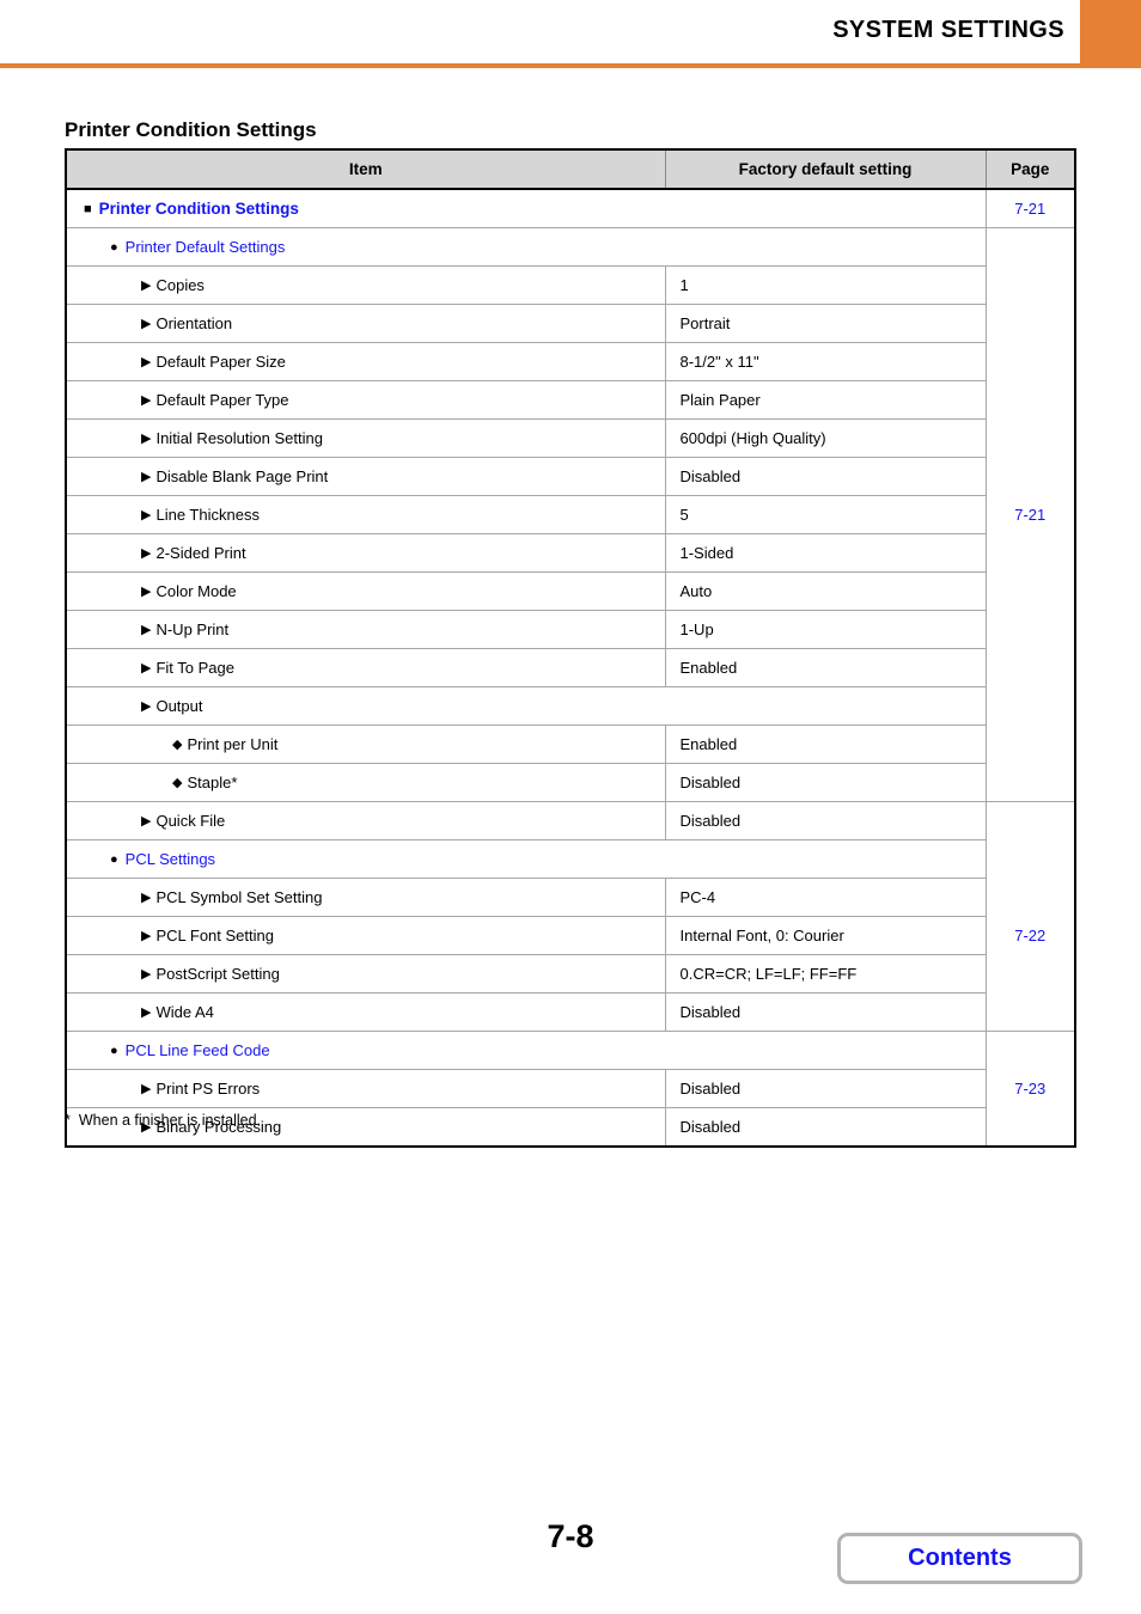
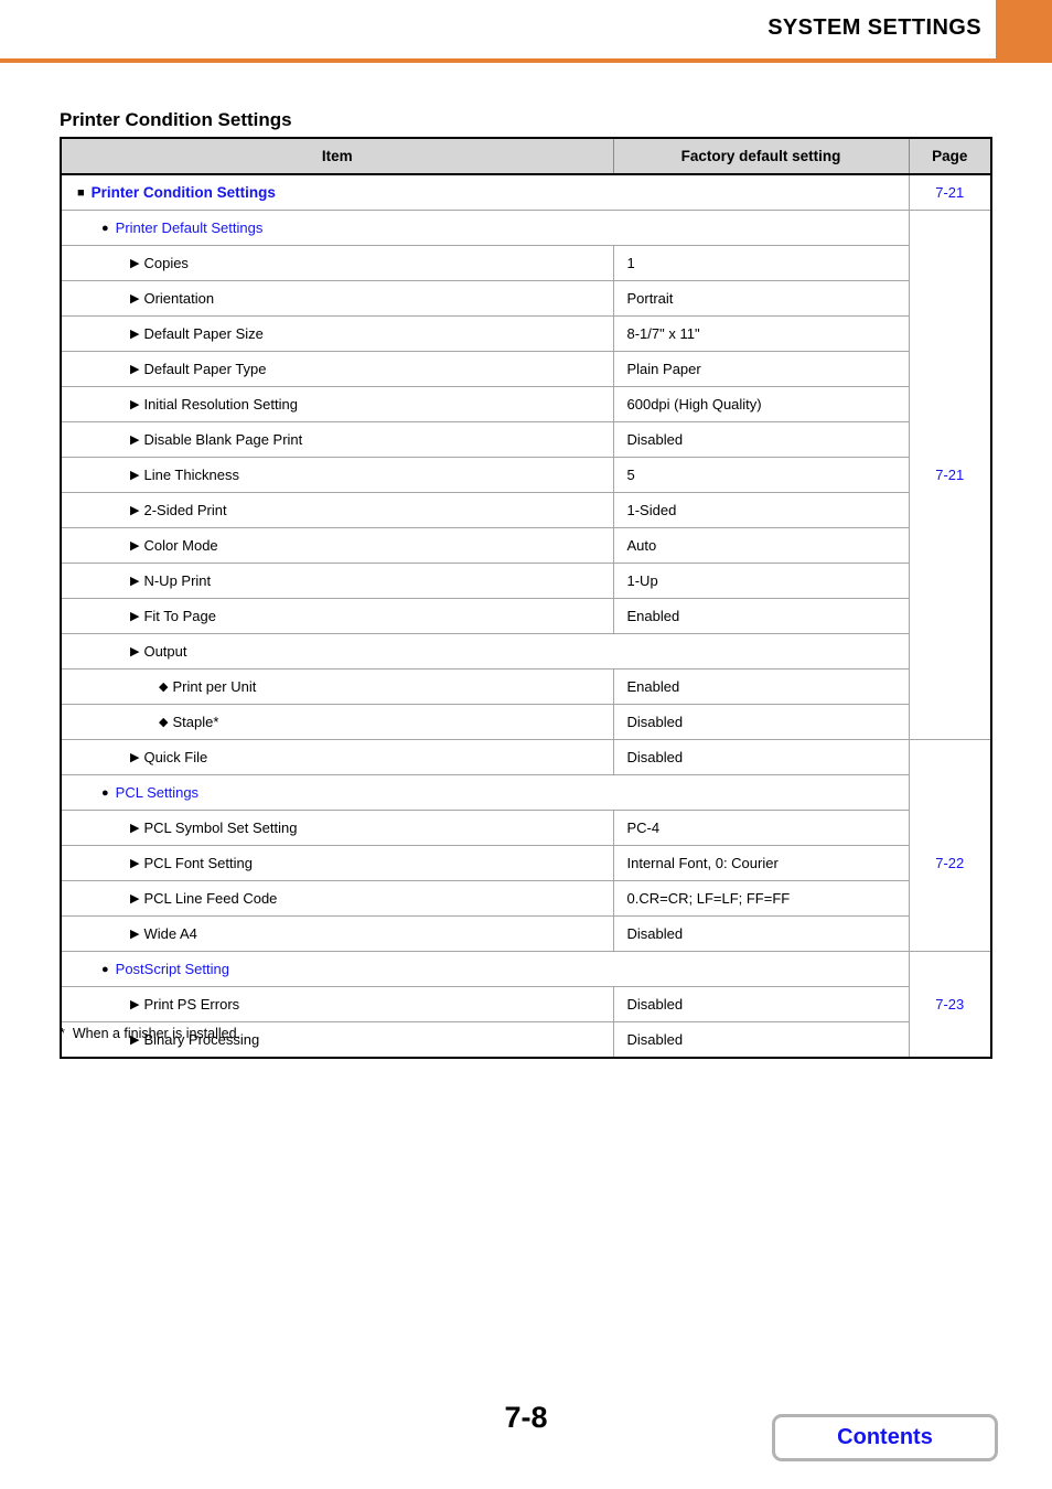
  SYSTEM SETTINGS
  Printer Condition Settings
  Item	Factory default setting	Page
  ■ Printer Condition Settings	7-21
  ● Printer Default Settings	7-21
  ▶ Copies	1
  ▶ Orientation	Portrait
- ▶ Default Paper Size	8-1/2" x 11"
+ ▶ Default Paper Size	8-1/7" x 11"
  ▶ Default Paper Type	Plain Paper
  ▶ Initial Resolution Setting	600dpi (High Quality)
  ▶ Disable Blank Page Print	Disabled
  ▶ Line Thickness	5
  ▶ 2-Sided Print	1-Sided
  ▶ Color Mode	Auto
  ▶ N-Up Print	1-Up
  ▶ Fit To Page	Enabled
  ▶ Output
  ◆ Print per Unit	Enabled
  ◆ Staple*	Disabled
  ▶ Quick File	Disabled
  ● PCL Settings	7-22
  ▶ PCL Symbol Set Setting	PC-4
  ▶ PCL Font Setting	Internal Font, 0: Courier
- ▶ PostScript Setting	0.CR=CR; LF=LF; FF=FF
+ ▶ PCL Line Feed Code	0.CR=CR; LF=LF; FF=FF
  ▶ Wide A4	Disabled
- ● PCL Line Feed Code	7-23
+ ● PostScript Setting	7-23
  ▶ Print PS Errors	Disabled
  ▶ Binary Processing	Disabled
  * When a finisher is installed.
  7-8
  Contents
